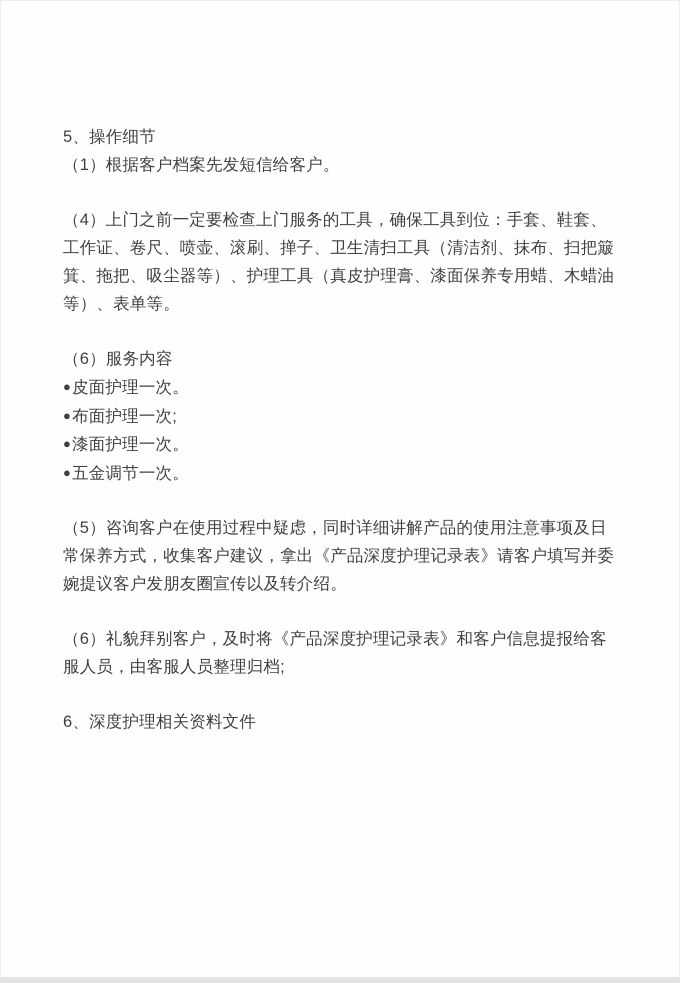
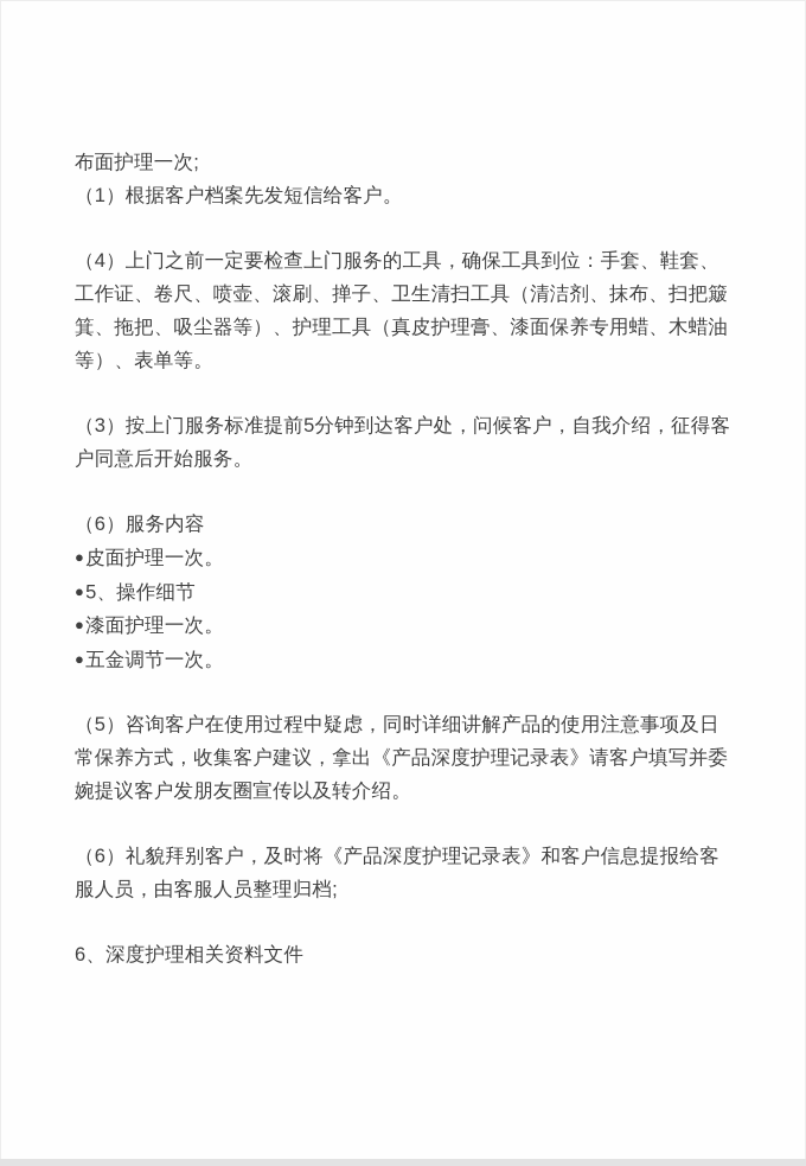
- 5、操作细节
+ 布面护理一次;
  （1）根据客户档案先发短信给客户。
  （4）上门之前一定要检查上门服务的工具，确保工具到位：手套、鞋套、工作证、卷尺、喷壶、滚刷、掸子、卫生清扫工具（清洁剂、抹布、扫把簸箕、拖把、吸尘器等）、护理工具（真皮护理膏、漆面保养专用蜡、木蜡油等）、表单等。
+ （3）按上门服务标准提前5分钟到达客户处，问候客户，自我介绍，征得客户同意后开始服务。
  （6）服务内容
  ●皮面护理一次。
- ●布面护理一次;
+ ●5、操作细节
  ●漆面护理一次。
  ●五金调节一次。
  （5）咨询客户在使用过程中疑虑，同时详细讲解产品的使用注意事项及日常保养方式，收集客户建议，拿出《产品深度护理记录表》请客户填写并委婉提议客户发朋友圈宣传以及转介绍。
  （6）礼貌拜别客户，及时将《产品深度护理记录表》和客户信息提报给客服人员，由客服人员整理归档;
  6、深度护理相关资料文件
